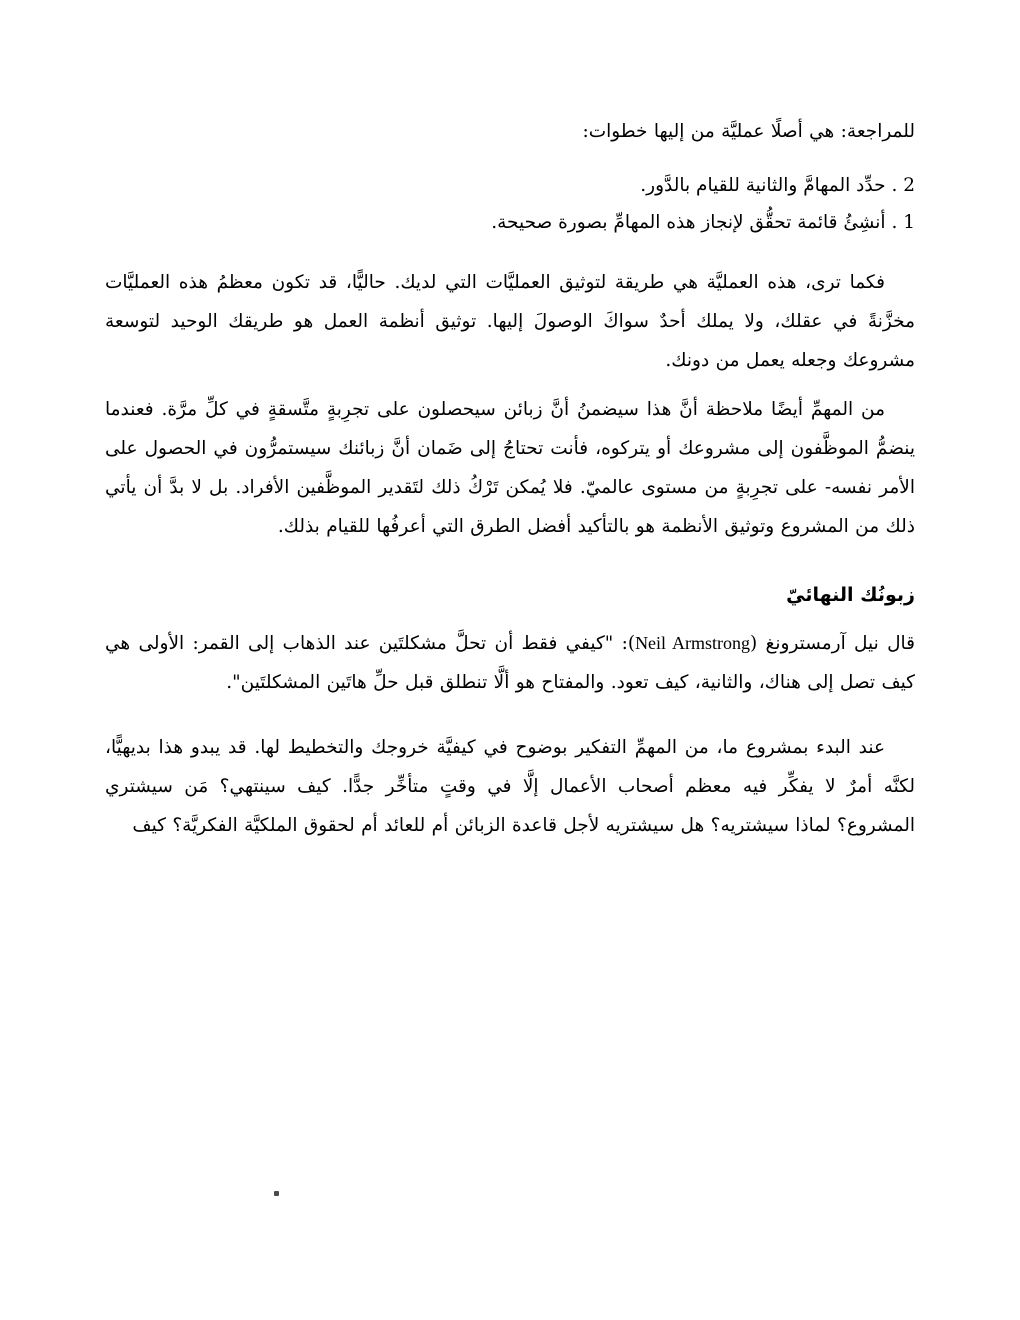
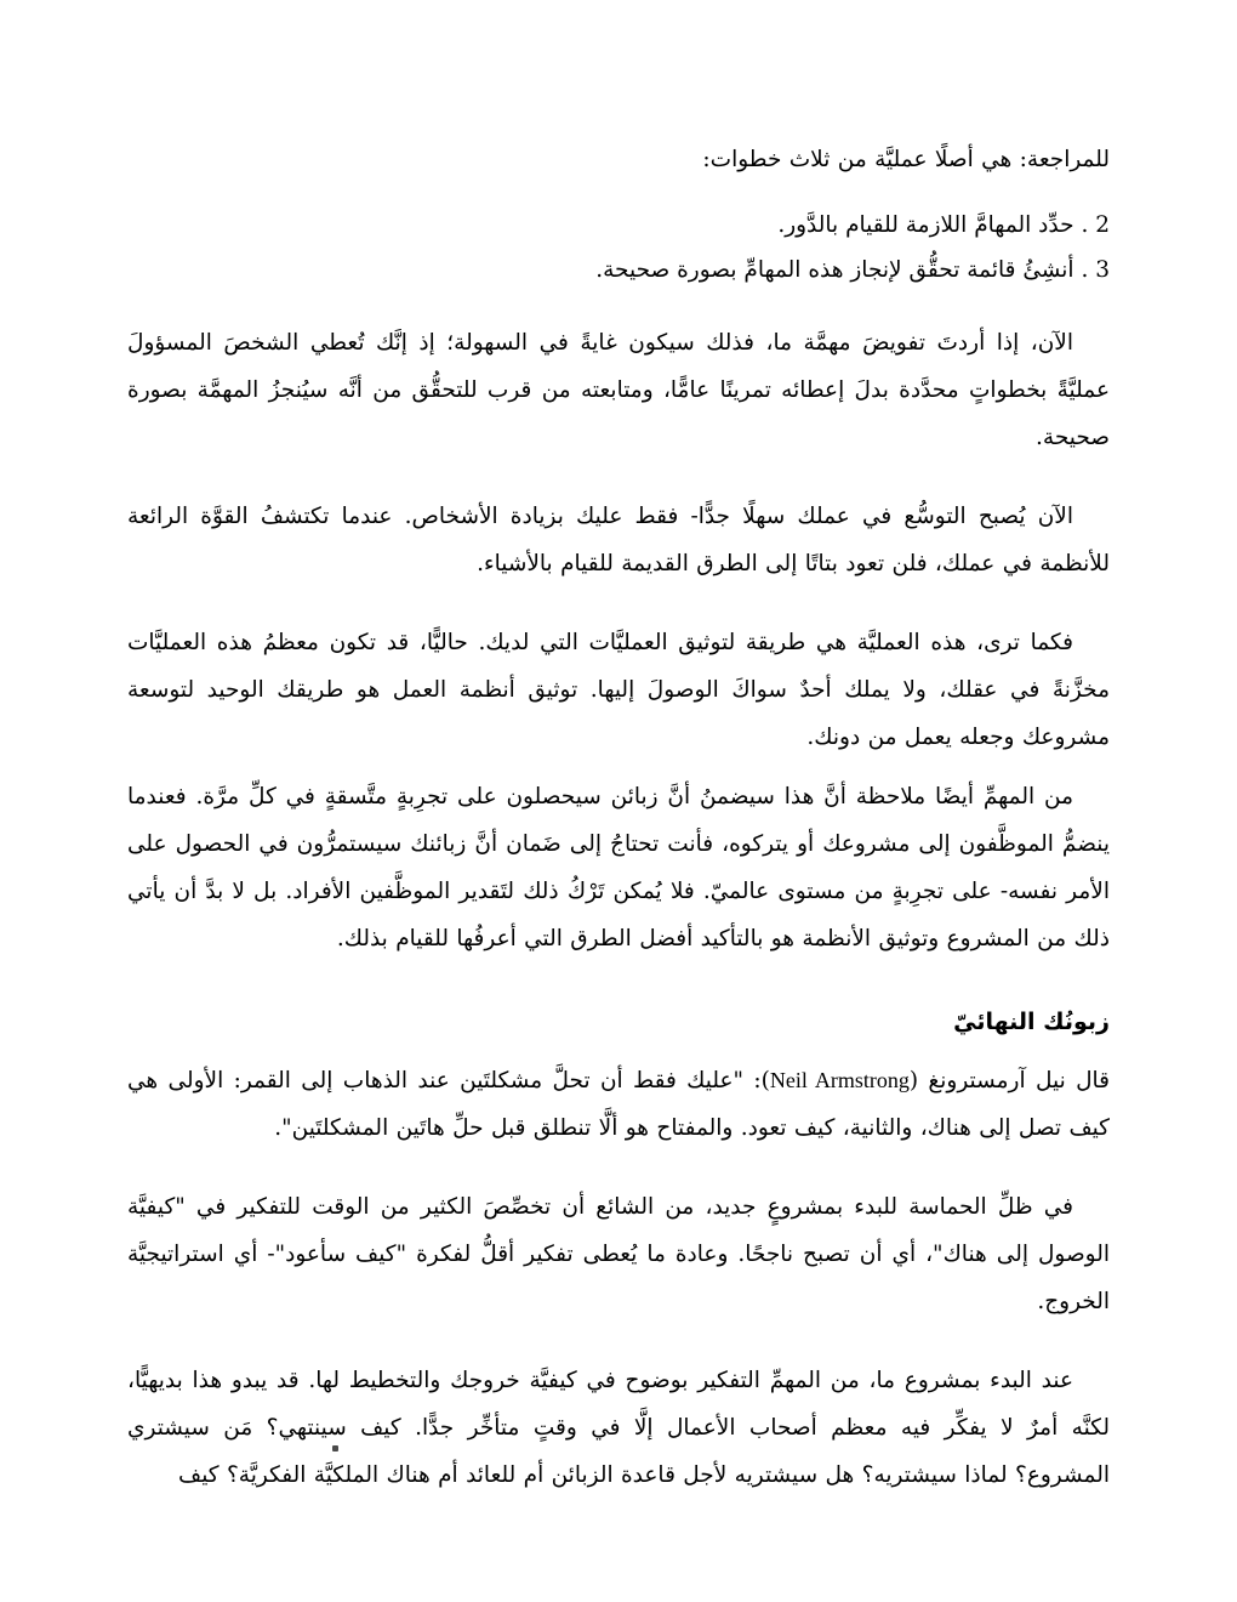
- للمراجعة: هي أصلًا عمليَّة من إليها خطوات:
+ للمراجعة: هي أصلًا عمليَّة من ثلاث خطوات:
- 2 . حدِّد المهامَّ والثانية للقيام بالدَّور.
+ 2 . حدِّد المهامَّ اللازمة للقيام بالدَّور.
- 1 . أنشِئُ قائمة تحقُّق لإنجاز هذه المهامِّ بصورة صحيحة.
+ 3 . أنشِئُ قائمة تحقُّق لإنجاز هذه المهامِّ بصورة صحيحة.
+ الآن، إذا أردتَ تفويضَ مهمَّة ما، فذلك سيكون غايةً في السهولة؛ إذ إنَّك تُعطي الشخصَ المسؤولَ عمليَّةً بخطواتٍ محدَّدة بدلَ إعطائه تمرينًا عامًّا، ومتابعته من قرب للتحقُّق من أنَّه سيُنجزُ المهمَّة بصورة صحيحة.
+ الآن يُصبح التوسُّع في عملك سهلًا جدًّا- فقط عليك بزيادة الأشخاص. عندما تكتشفُ القوَّة الرائعة للأنظمة في عملك، فلن تعود بتاتًا إلى الطرق القديمة للقيام بالأشياء.
  فكما ترى، هذه العمليَّة هي طريقة لتوثيق العمليَّات التي لديك. حاليًّا، قد تكون معظمُ هذه العمليَّات مخزَّنةً في عقلك، ولا يملك أحدٌ سواكَ الوصولَ إليها. توثيق أنظمة العمل هو طريقك الوحيد لتوسعة مشروعك وجعله يعمل من دونك.
  من المهمِّ أيضًا ملاحظة أنَّ هذا سيضمنُ أنَّ زبائن سيحصلون على تجرِبةٍ متَّسقةٍ في كلِّ مرَّة. فعندما ينضمُّ الموظَّفون إلى مشروعك أو يتركوه، فأنت تحتاجُ إلى ضَمان أنَّ زبائنك سيستمرُّون في الحصول على الأمر نفسه- على تجرِبةٍ من مستوى عالميّ. فلا يُمكن تَرْكُ ذلك لتَقدير الموظَّفين الأفراد. بل لا بدَّ أن يأتي ذلك من المشروع وتوثيق الأنظمة هو بالتأكيد أفضل الطرق التي أعرفُها للقيام بذلك.
  زبونُك النهائيّ
- قال نيل آرمسترونغ (Neil Armstrong): "كيفي فقط أن تحلَّ مشكلتَين عند الذهاب إلى القمر: الأولى هي كيف تصل إلى هناك، والثانية، كيف تعود. والمفتاح هو ألَّا تنطلق قبل حلِّ هاتَين المشكلتَين".
+ قال نيل آرمسترونغ (Neil Armstrong): "عليك فقط أن تحلَّ مشكلتَين عند الذهاب إلى القمر: الأولى هي كيف تصل إلى هناك، والثانية، كيف تعود. والمفتاح هو ألَّا تنطلق قبل حلِّ هاتَين المشكلتَين".
+ في ظلِّ الحماسة للبدء بمشروعٍ جديد، من الشائع أن تخصِّصَ الكثير من الوقت للتفكير في "كيفيَّة الوصول إلى هناك"، أي أن تصبح ناجحًا. وعادة ما يُعطى تفكير أقلُّ لفكرة "كيف سأعود"- أي استراتيجيَّة الخروج.
- عند البدء بمشروع ما، من المهمِّ التفكير بوضوح في كيفيَّة خروجك والتخطيط لها. قد يبدو هذا بديهيًّا، لكنَّه أمرٌ لا يفكِّر فيه معظم أصحاب الأعمال إلَّا في وقتٍ متأخِّر جدًّا. كيف سينتهي؟ مَن سيشتري المشروع؟ لماذا سيشتريه؟ هل سيشتريه لأجل قاعدة الزبائن أم للعائد أم لحقوق الملكيَّة الفكريَّة؟ كيف
+ عند البدء بمشروع ما، من المهمِّ التفكير بوضوح في كيفيَّة خروجك والتخطيط لها. قد يبدو هذا بديهيًّا، لكنَّه أمرٌ لا يفكِّر فيه معظم أصحاب الأعمال إلَّا في وقتٍ متأخِّر جدًّا. كيف سينتهي؟ مَن سيشتري المشروع؟ لماذا سيشتريه؟ هل سيشتريه لأجل قاعدة الزبائن أم للعائد أم هناك الملكيَّة الفكريَّة؟ كيف
